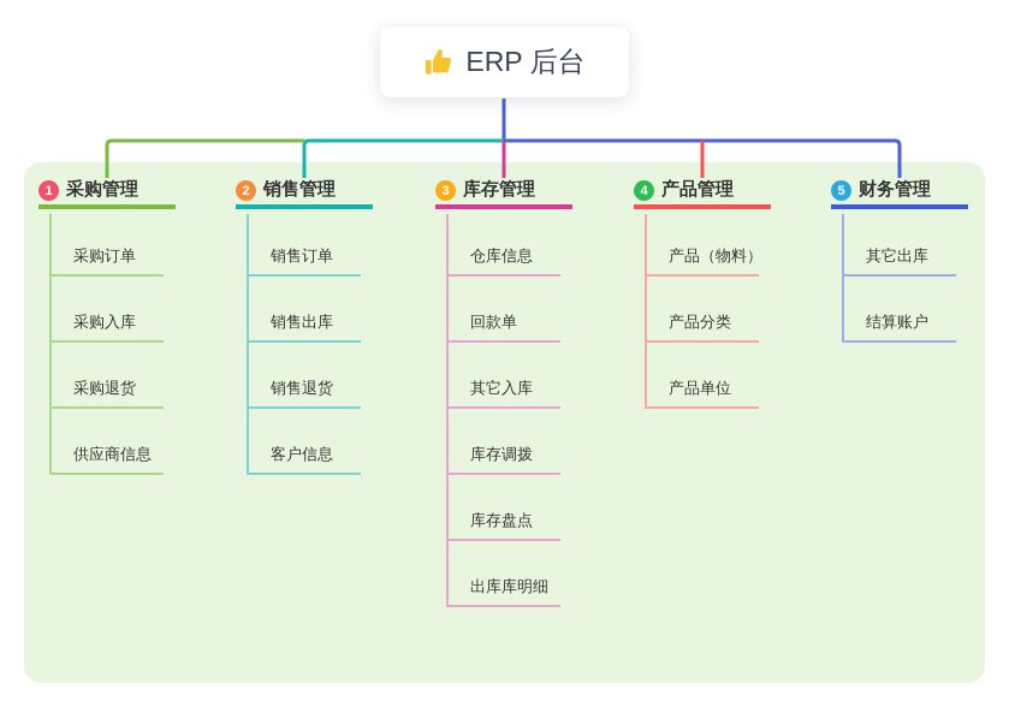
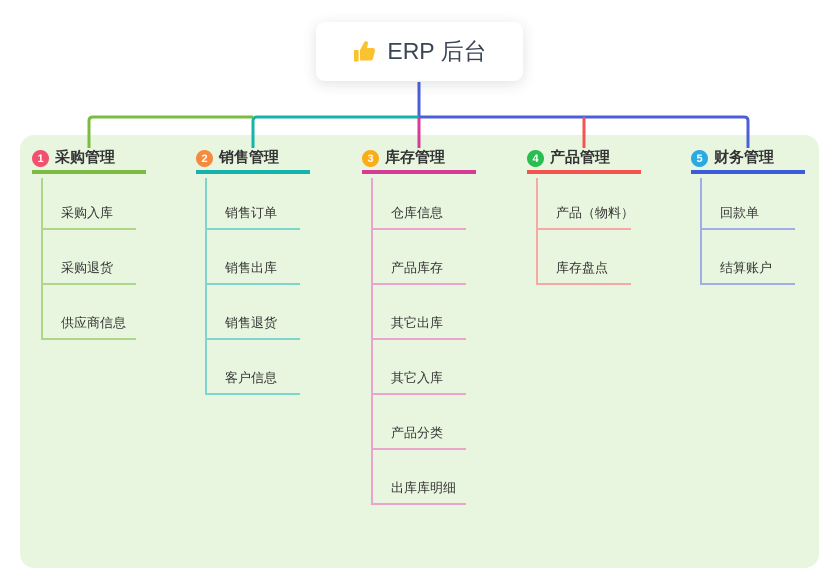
  ERP 后台
  1
  采购管理
- 采购订单
  采购入库
  采购退货
  供应商信息
  2
  销售管理
  销售订单
  销售出库
  销售退货
  客户信息
  3
  库存管理
  仓库信息
+ 产品库存
- 回款单
+ 其它出库
  其它入库
- 库存调拨
- 库存盘点
+ 产品分类
  出库库明细
  4
  产品管理
  产品（物料）
- 产品分类
+ 库存盘点
- 产品单位
  5
  财务管理
- 其它出库
+ 回款单
  结算账户
